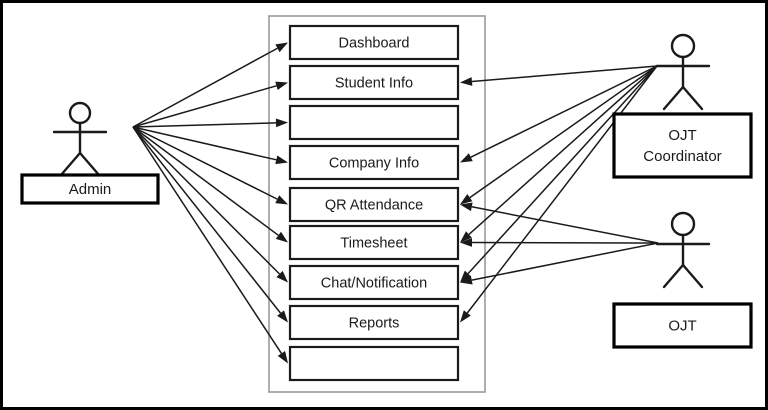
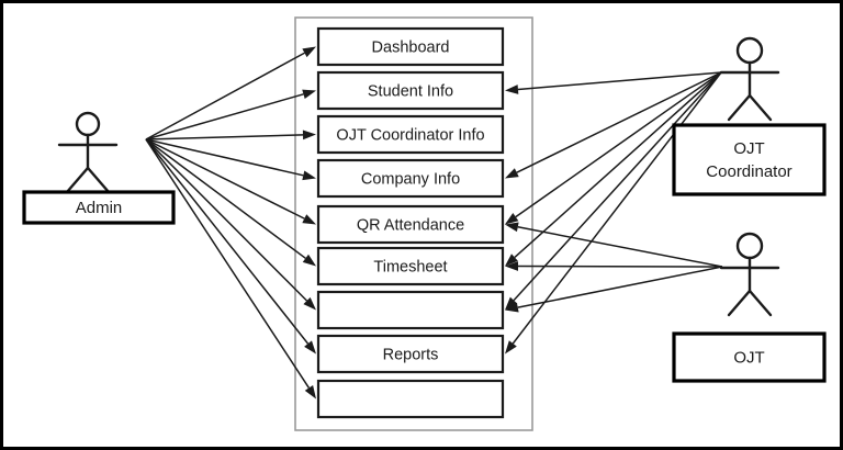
  Dashboard
  Student Info
+ OJT Coordinator Info
  Company Info
  QR Attendance
  Timesheet
- Chat/Notification
  Reports
  Admin
  OJT
  Coordinator
  OJT
